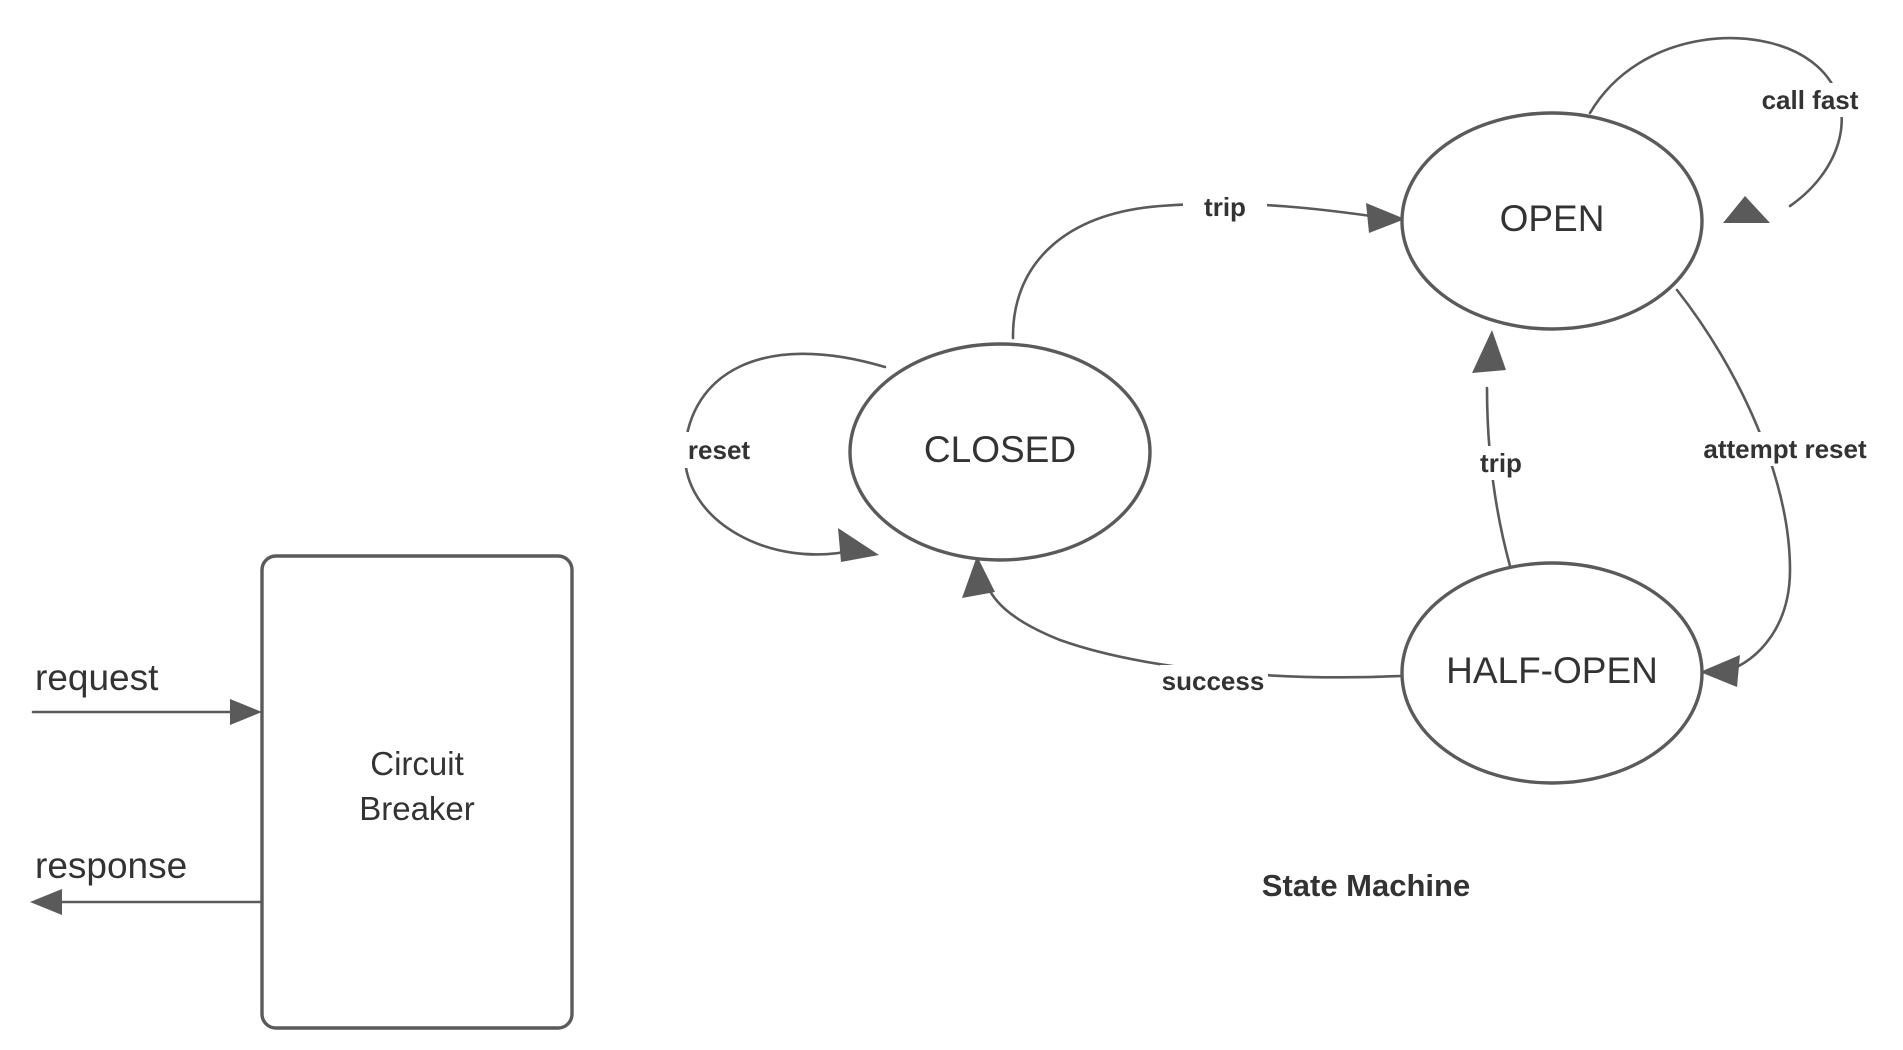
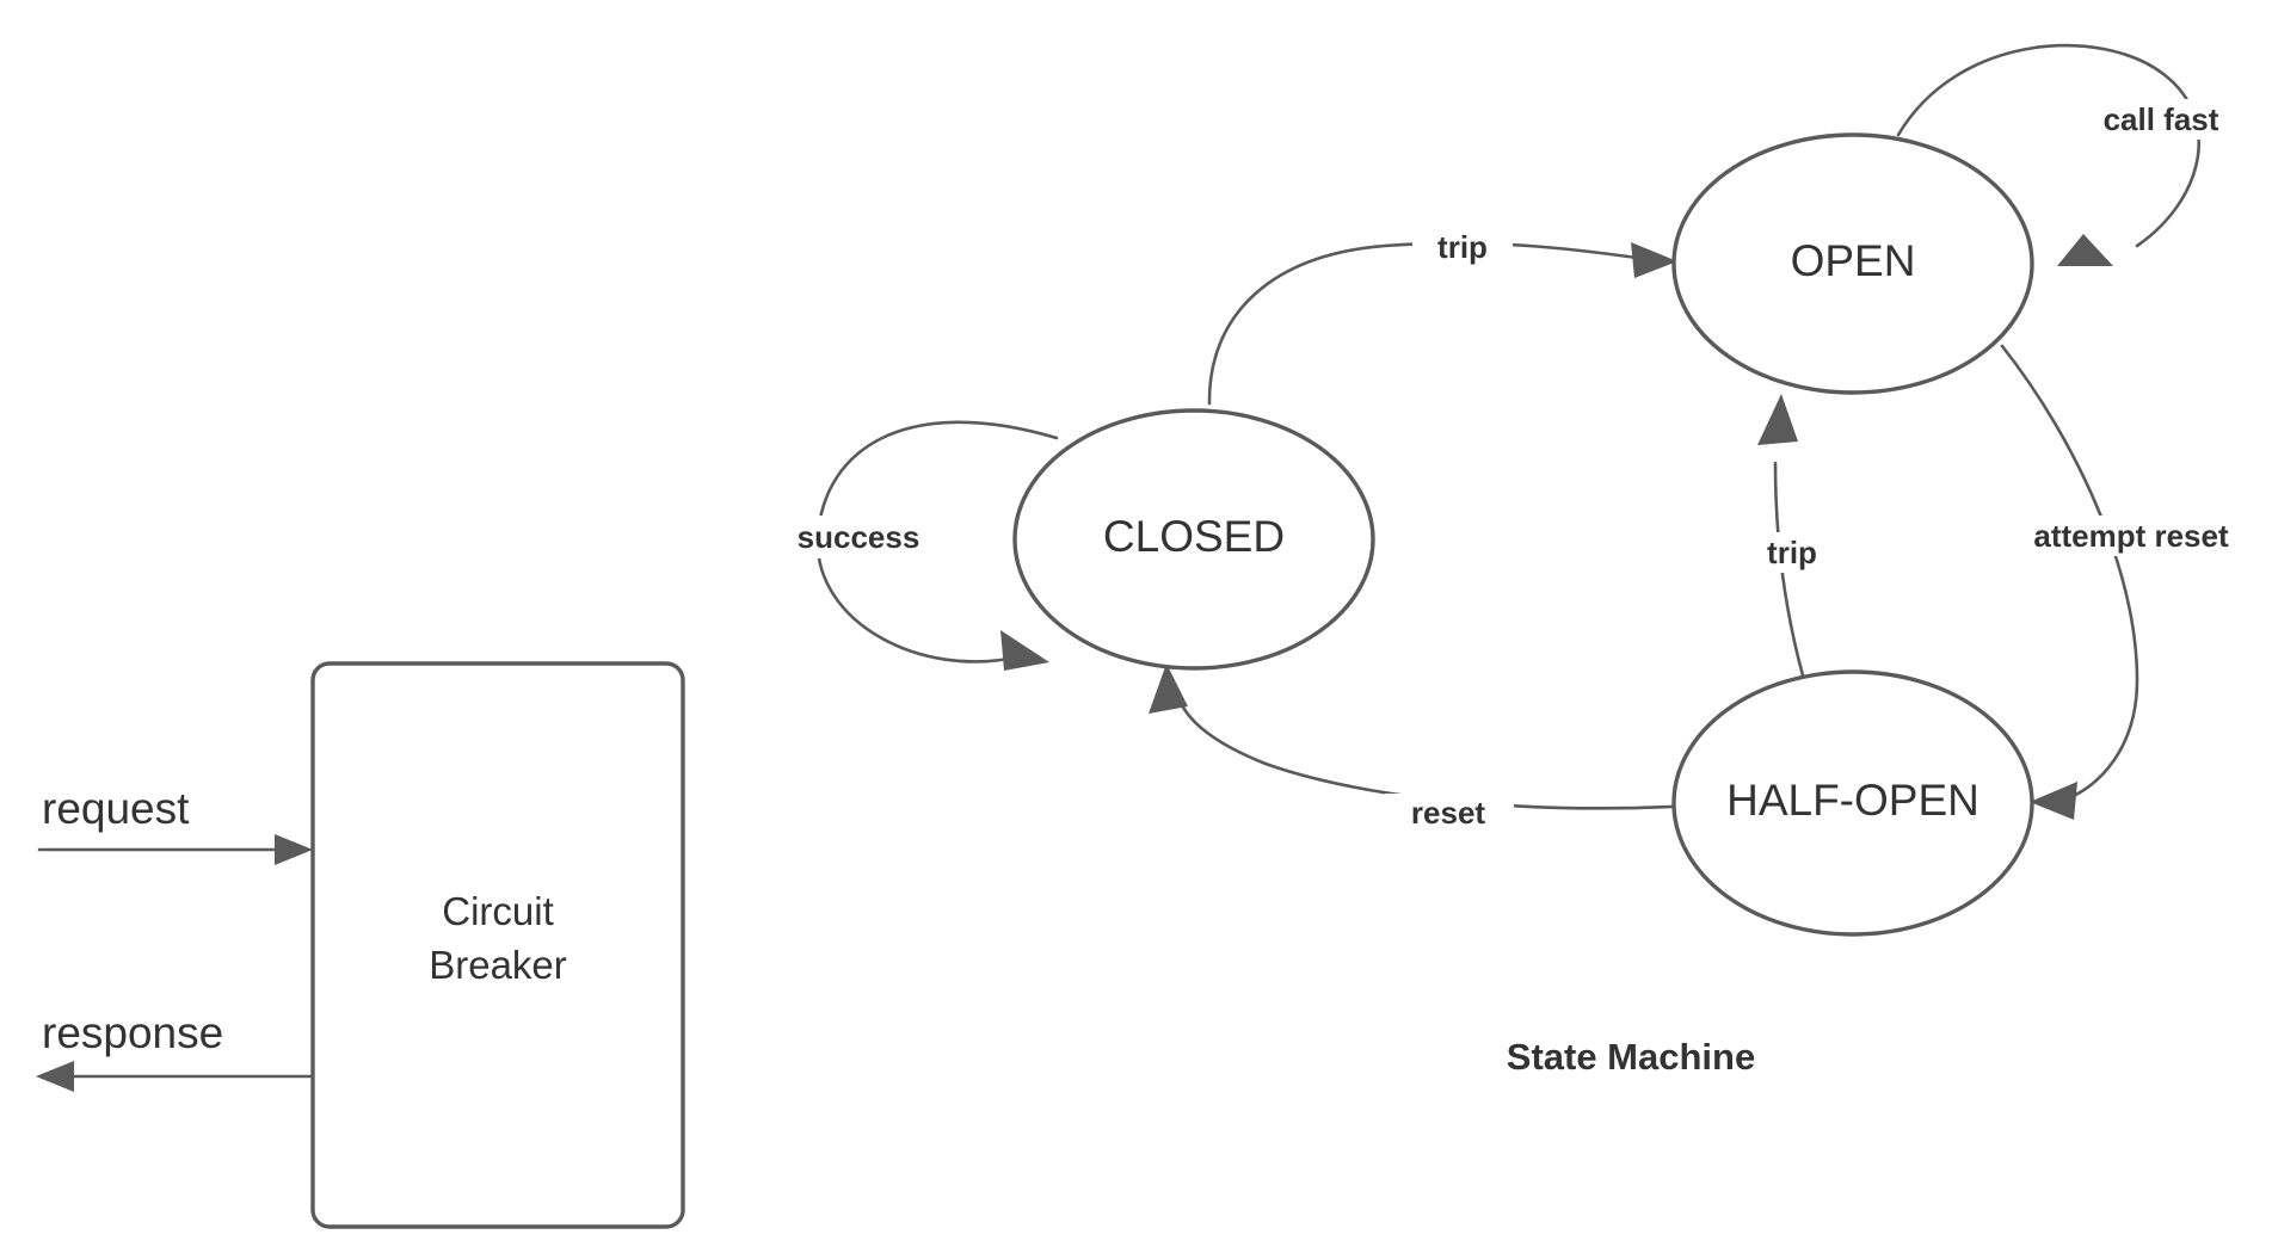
  Circuit
  Breaker
  request
  response
- reset
+ success
  trip
  call fast
  attempt reset
  trip
- success
+ reset
  CLOSED
  OPEN
  HALF-OPEN
  State Machine
